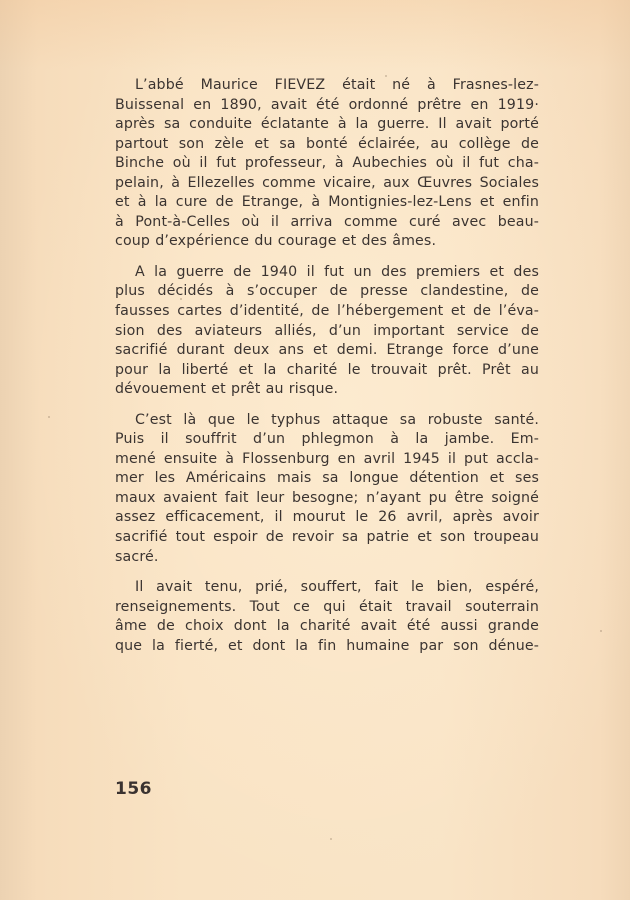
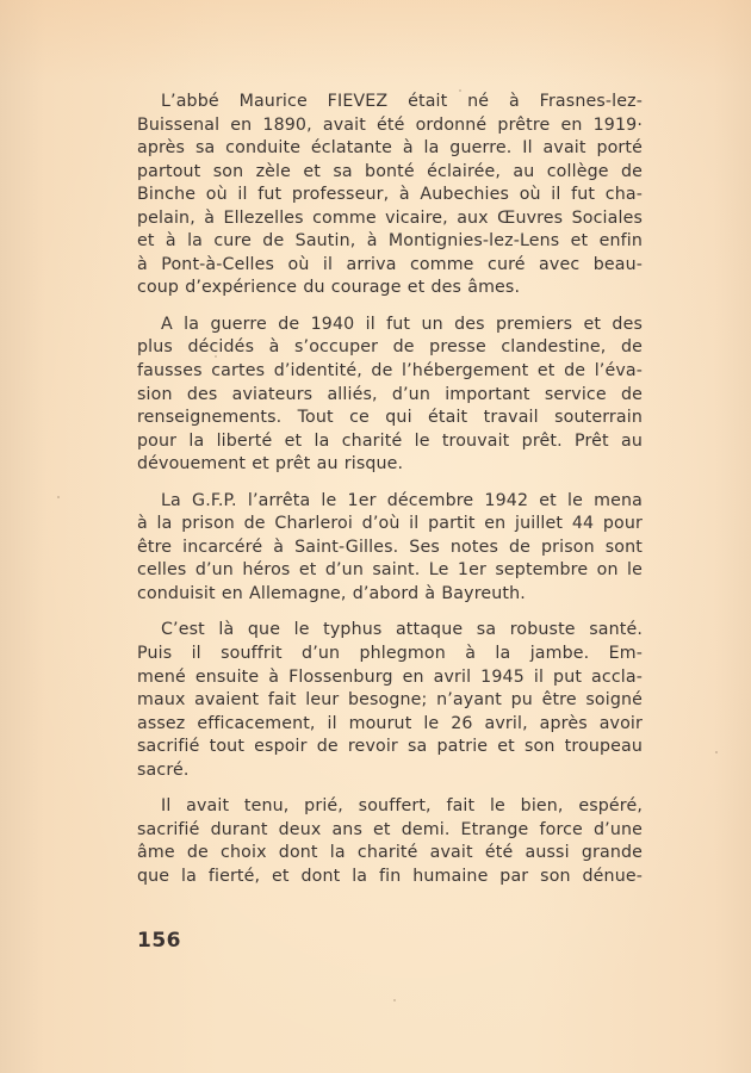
  L’abbé Maurice FIEVEZ était né à Frasnes-lez-
  Buissenal en 1890, avait été ordonné prêtre en 1919·
  après sa conduite éclatante à la guerre. Il avait porté
  partout son zèle et sa bonté éclairée, au collège de
  Binche où il fut professeur, à Aubechies où il fut cha-
  pelain, à Ellezelles comme vicaire, aux Œuvres Sociales
- et à la cure de Etrange, à Montignies-lez-Lens et enfin
+ et à la cure de Sautin, à Montignies-lez-Lens et enfin
  à Pont-à-Celles où il arriva comme curé avec beau-
  coup d’expérience du courage et des âmes.
  A la guerre de 1940 il fut un des premiers et des
  plus décidés à s’occuper de presse clandestine, de
  fausses cartes d’identité, de l’hébergement et de l’éva-
  sion des aviateurs alliés, d’un important service de
- sacrifié durant deux ans et demi. Etrange force d’une
+ renseignements. Tout ce qui était travail souterrain
  pour la liberté et la charité le trouvait prêt. Prêt au
  dévouement et prêt au risque.
+ La G.F.P. l’arrêta le 1er décembre 1942 et le mena
+ à la prison de Charleroi d’où il partit en juillet 44 pour
+ être incarcéré à Saint-Gilles. Ses notes de prison sont
+ celles d’un héros et d’un saint. Le 1er septembre on le
+ conduisit en Allemagne, d’abord à Bayreuth.
  C’est là que le typhus attaque sa robuste santé.
  Puis il souffrit d’un phlegmon à la jambe. Em-
  mené ensuite à Flossenburg en avril 1945 il put accla-
- mer les Américains mais sa longue détention et ses
  maux avaient fait leur besogne; n’ayant pu être soigné
  assez efficacement, il mourut le 26 avril, après avoir
  sacrifié tout espoir de revoir sa patrie et son troupeau
  sacré.
  Il avait tenu, prié, souffert, fait le bien, espéré,
- renseignements. Tout ce qui était travail souterrain
+ sacrifié durant deux ans et demi. Etrange force d’une
  âme de choix dont la charité avait été aussi grande
  que la fierté, et dont la fin humaine par son dénue-
  156
